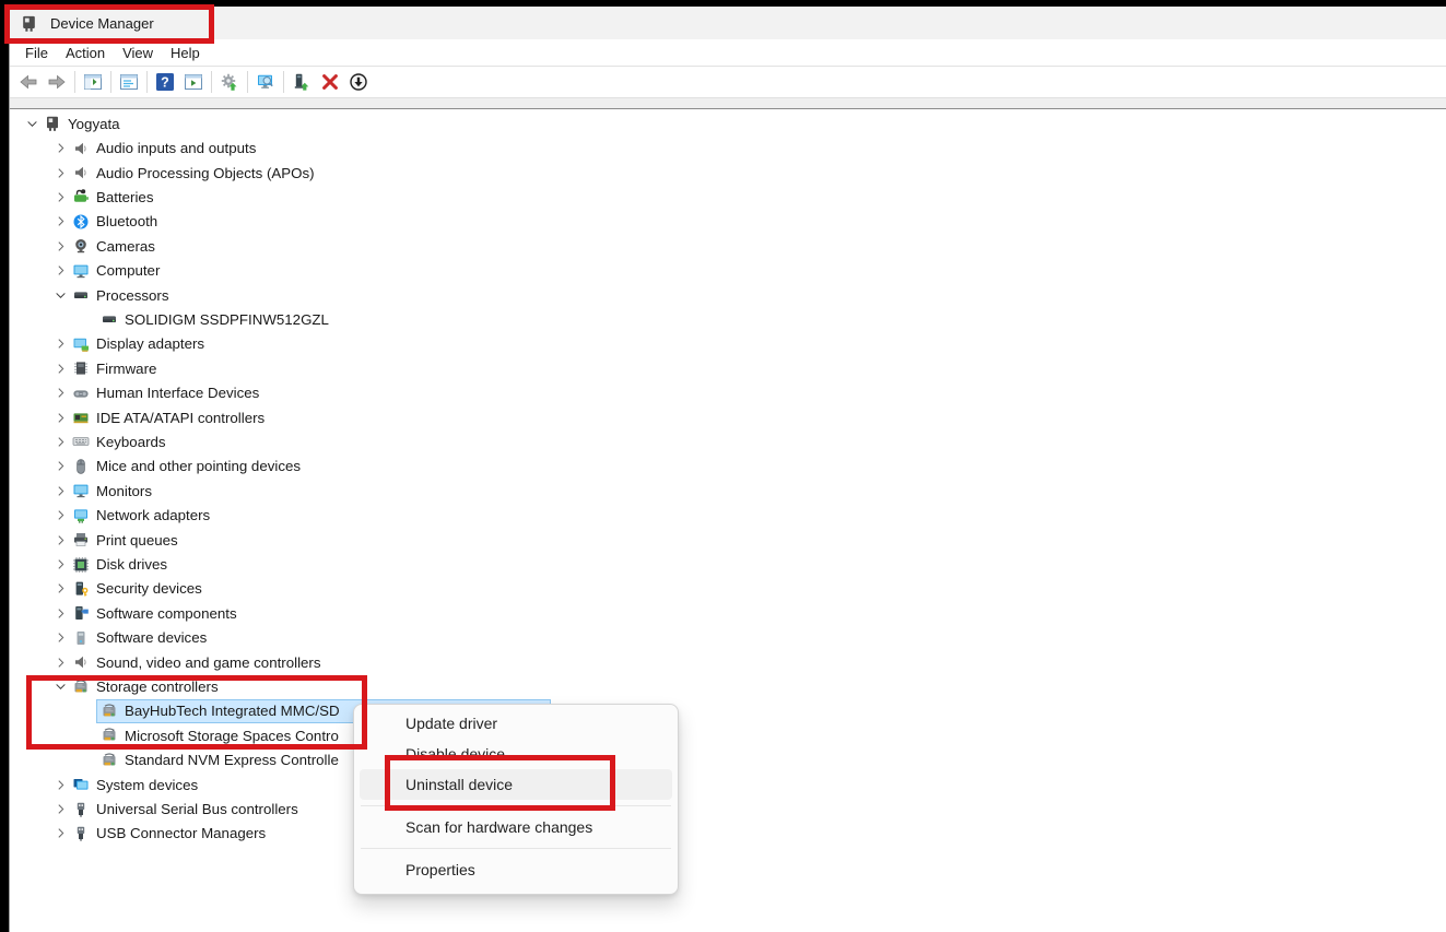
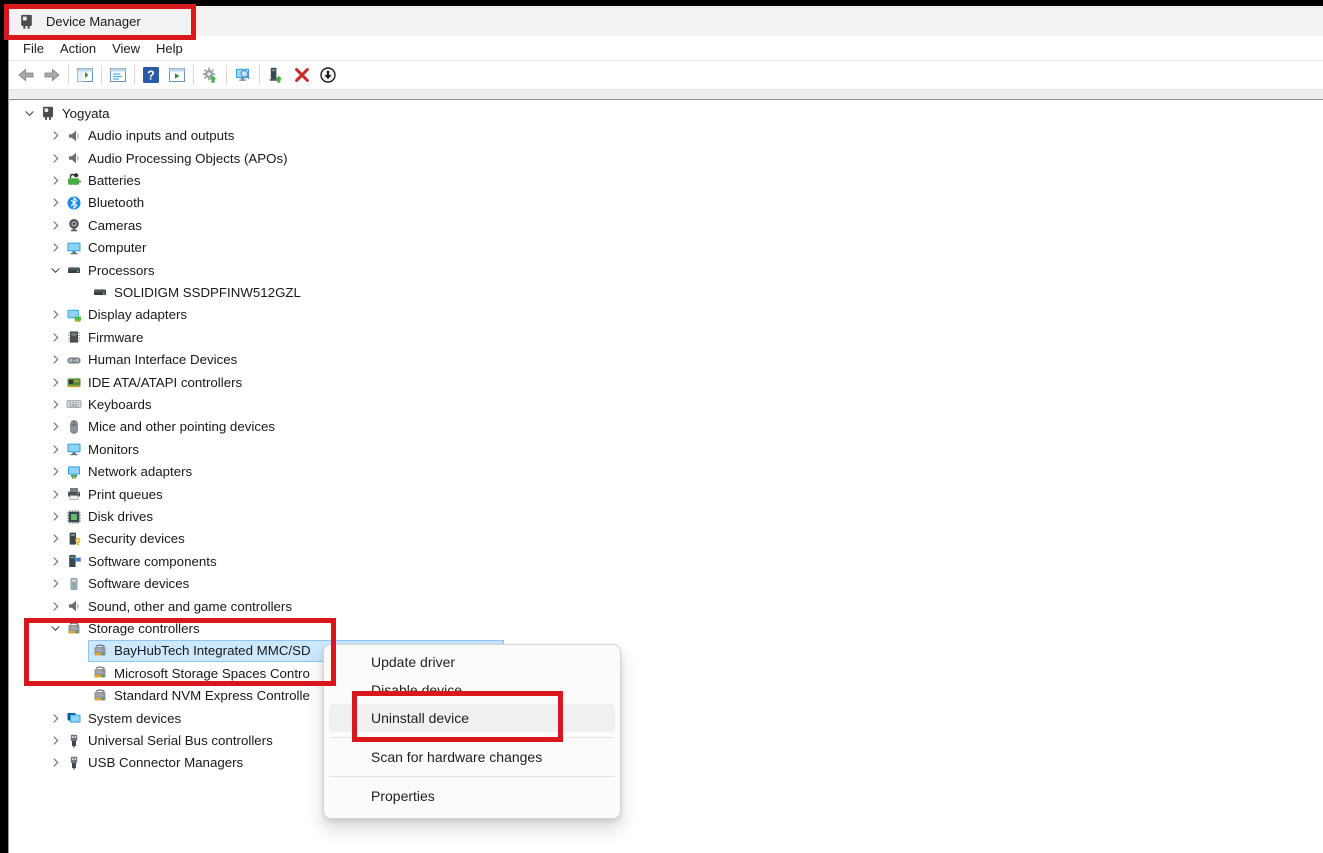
  Device Manager
  File
  Action
  View
  Help
  ?
  Yogyata
  Audio inputs and outputs
  Audio Processing Objects (APOs)
  Batteries
  Bluetooth
  Cameras
  Computer
  Processors
  SOLIDIGM SSDPFINW512GZL
  Display adapters
  Firmware
  Human Interface Devices
  IDE ATA/ATAPI controllers
  Keyboards
  Mice and other pointing devices
  Monitors
  Network adapters
  Print queues
  Disk drives
  Security devices
  Software components
  Software devices
- Sound, video and game controllers
+ Sound, other and game controllers
  Storage controllers
  BayHubTech Integrated MMC/SD
  Microsoft Storage Spaces Contro
  Standard NVM Express Controlle
  System devices
  Universal Serial Bus controllers
  USB Connector Managers
  Update driver
  Disable device
  Uninstall device
  Scan for hardware changes
  Properties
